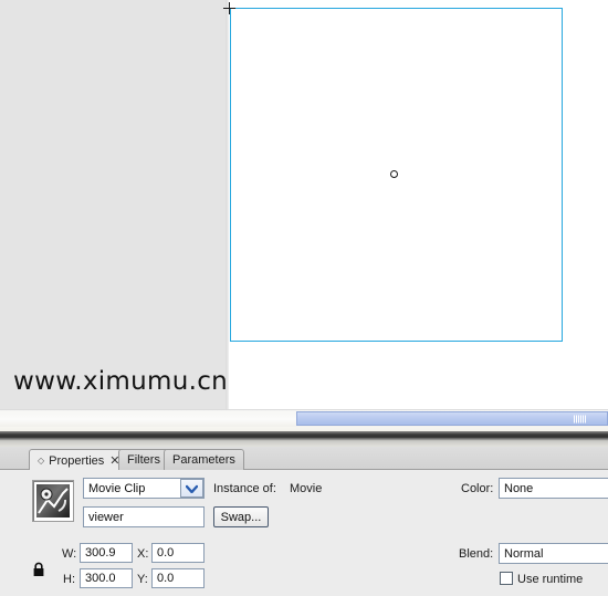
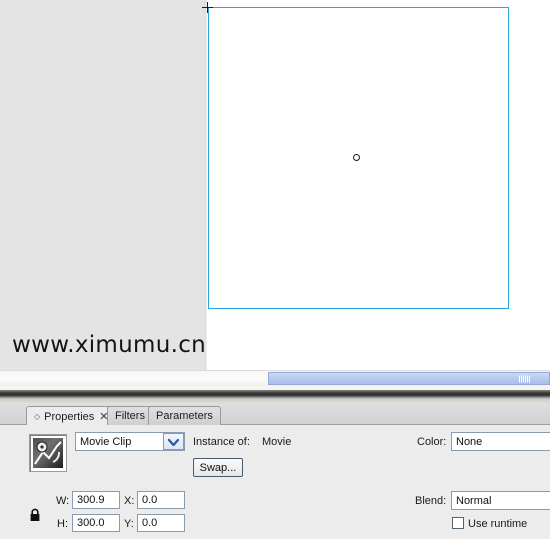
  www.ximumu.cn
  ◇
  Properties
  ✕
  Filters
  Parameters
  Movie Clip
- viewer
  Swap...
  Instance of:
  Movie
  W:
  300.9
  X:
  0.0
  H:
  300.0
  Y:
  0.0
  Color:
  None
  Blend:
  Normal
  Use runtime
